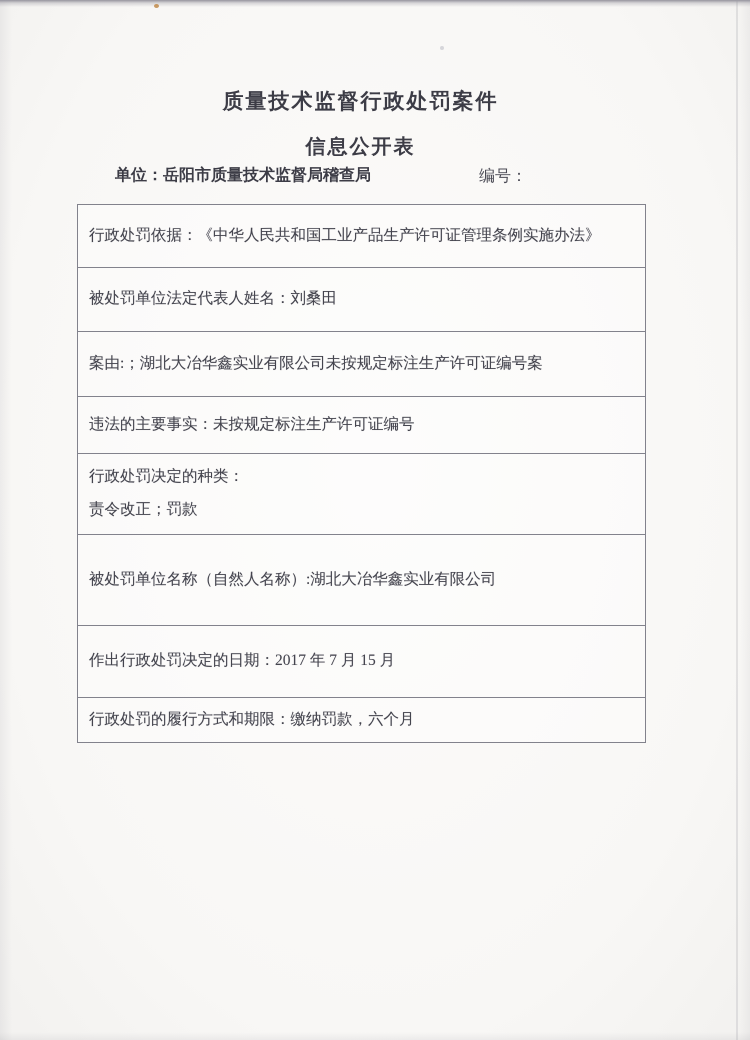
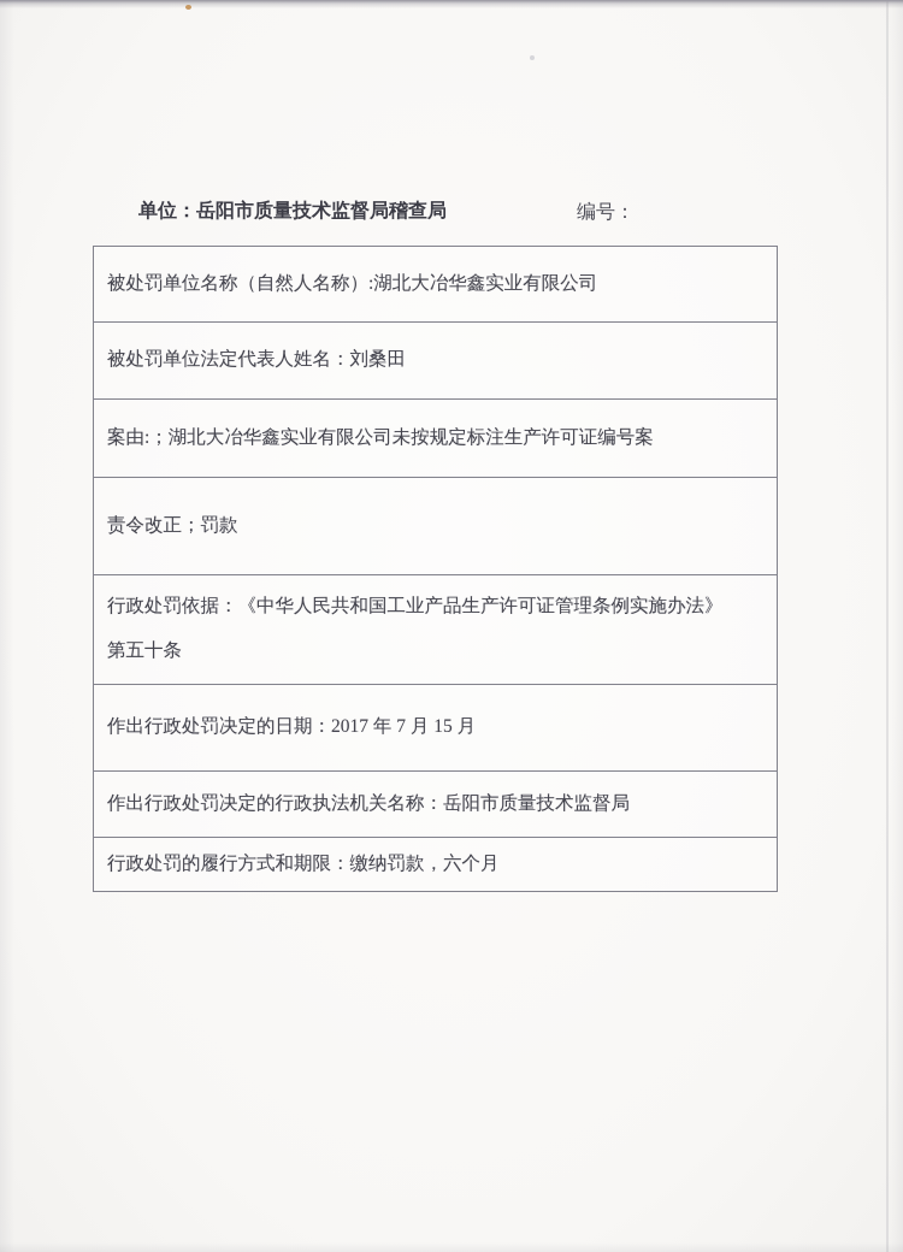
- 质量技术监督行政处罚案件
- 信息公开表
  单位：岳阳市质量技术监督局稽查局
  编号：
- 行政处罚依据：《中华人民共和国工业产品生产许可证管理条例实施办法》
+ 被处罚单位名称（自然人名称）:湖北大冶华鑫实业有限公司
  被处罚单位法定代表人姓名：刘桑田
  案由:；湖北大冶华鑫实业有限公司未按规定标注生产许可证编号案
- 违法的主要事实：未按规定标注生产许可证编号
- 行政处罚决定的种类：
  责令改正；罚款
- 被处罚单位名称（自然人名称）:湖北大冶华鑫实业有限公司
+ 行政处罚依据：《中华人民共和国工业产品生产许可证管理条例实施办法》
+ 第五十条
  作出行政处罚决定的日期：2017 年 7 月 15 月
+ 作出行政处罚决定的行政执法机关名称：岳阳市质量技术监督局
  行政处罚的履行方式和期限：缴纳罚款，六个月
